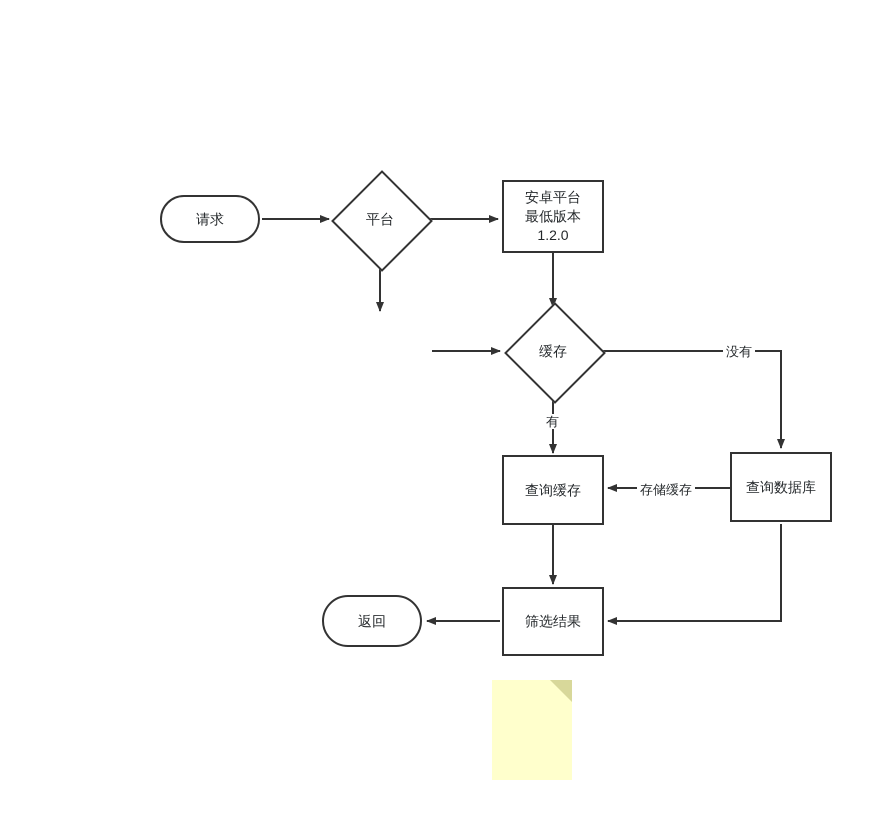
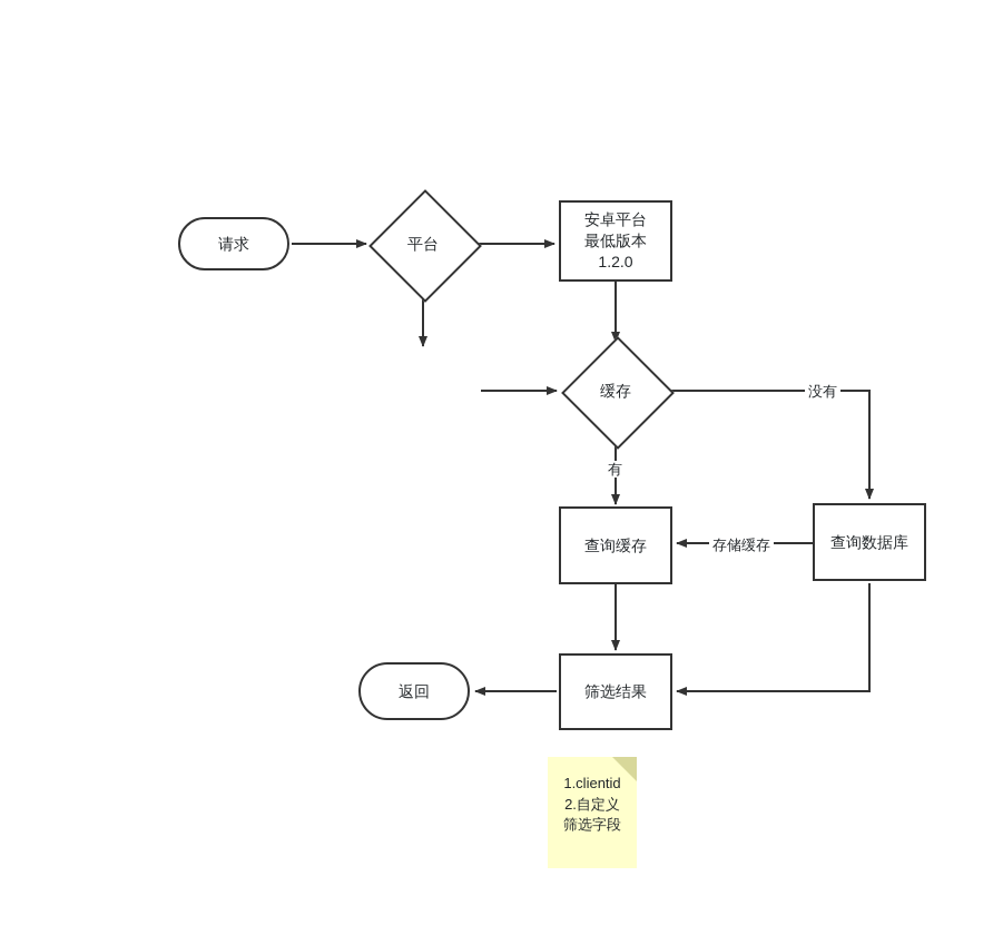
  请求
  平台
  安卓平台
  最低版本
  1.2.0
  缓存
  查询缓存
  查询数据库
  筛选结果
  返回
  没有
  有
  存储缓存
+ 1.clientid
+ 2.自定义
+ 筛选字段
